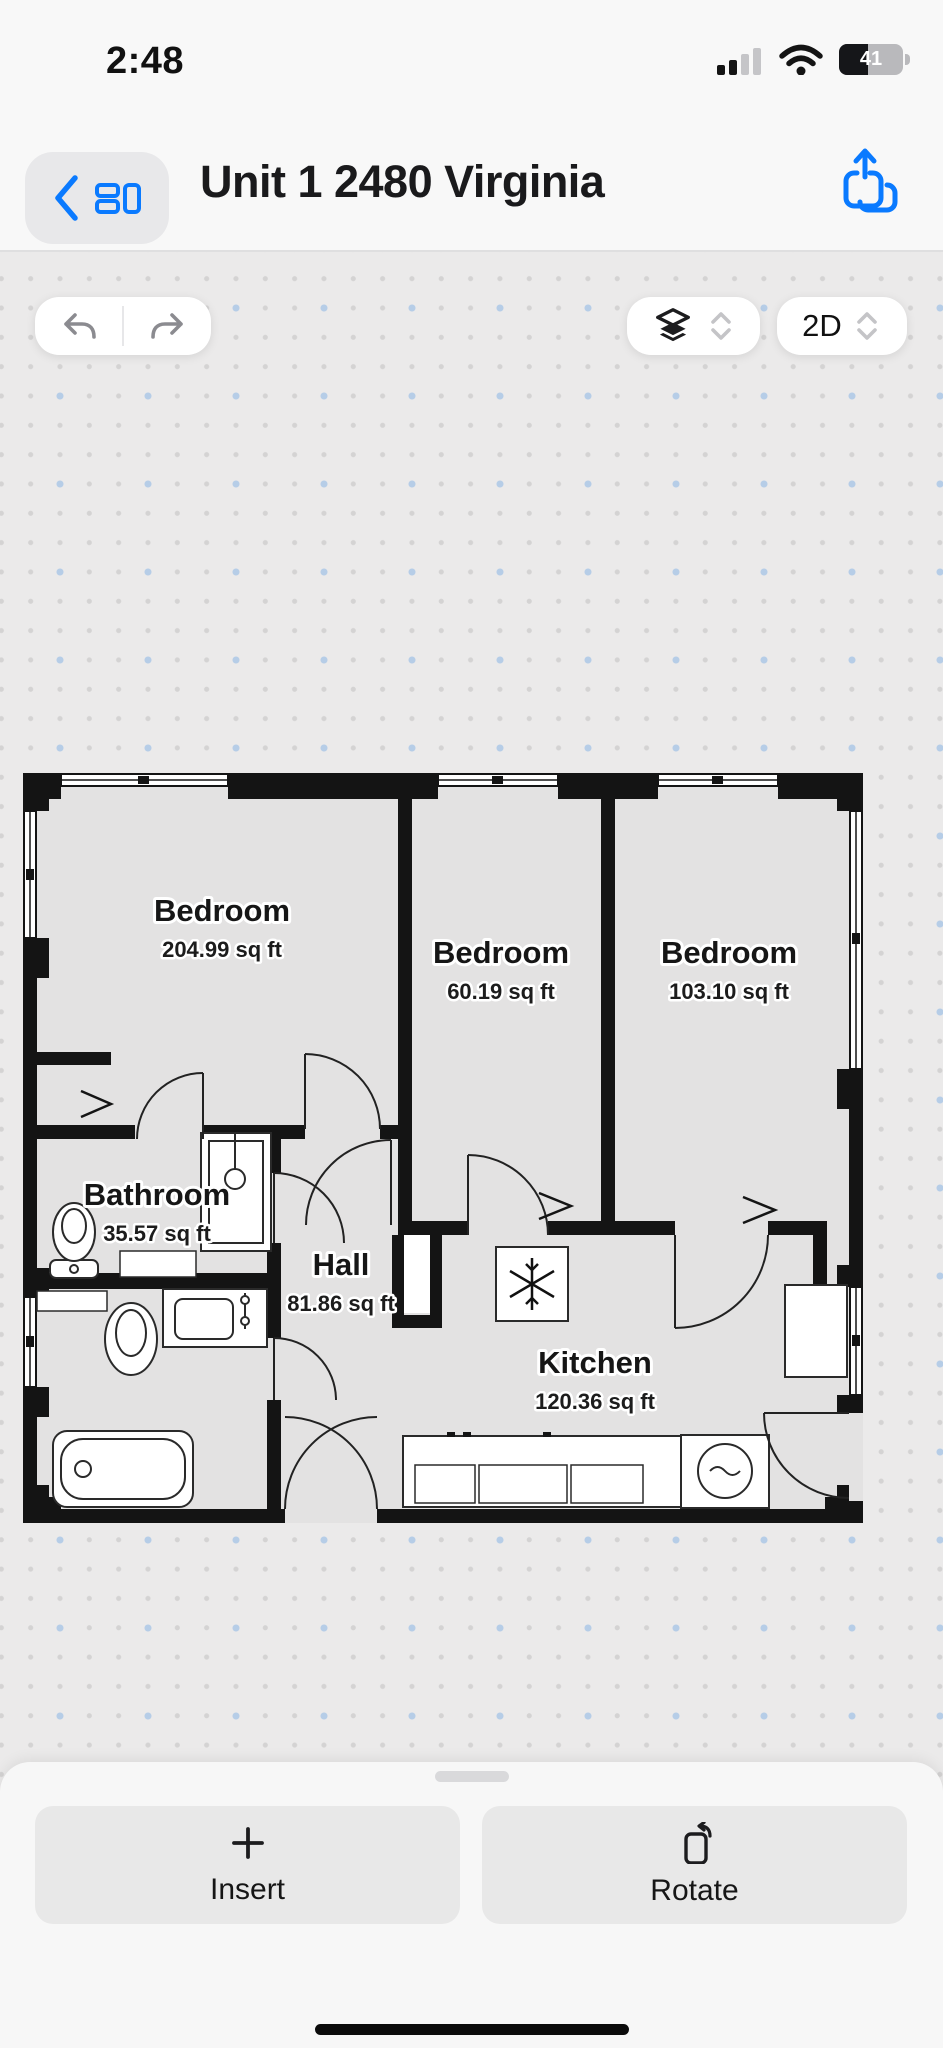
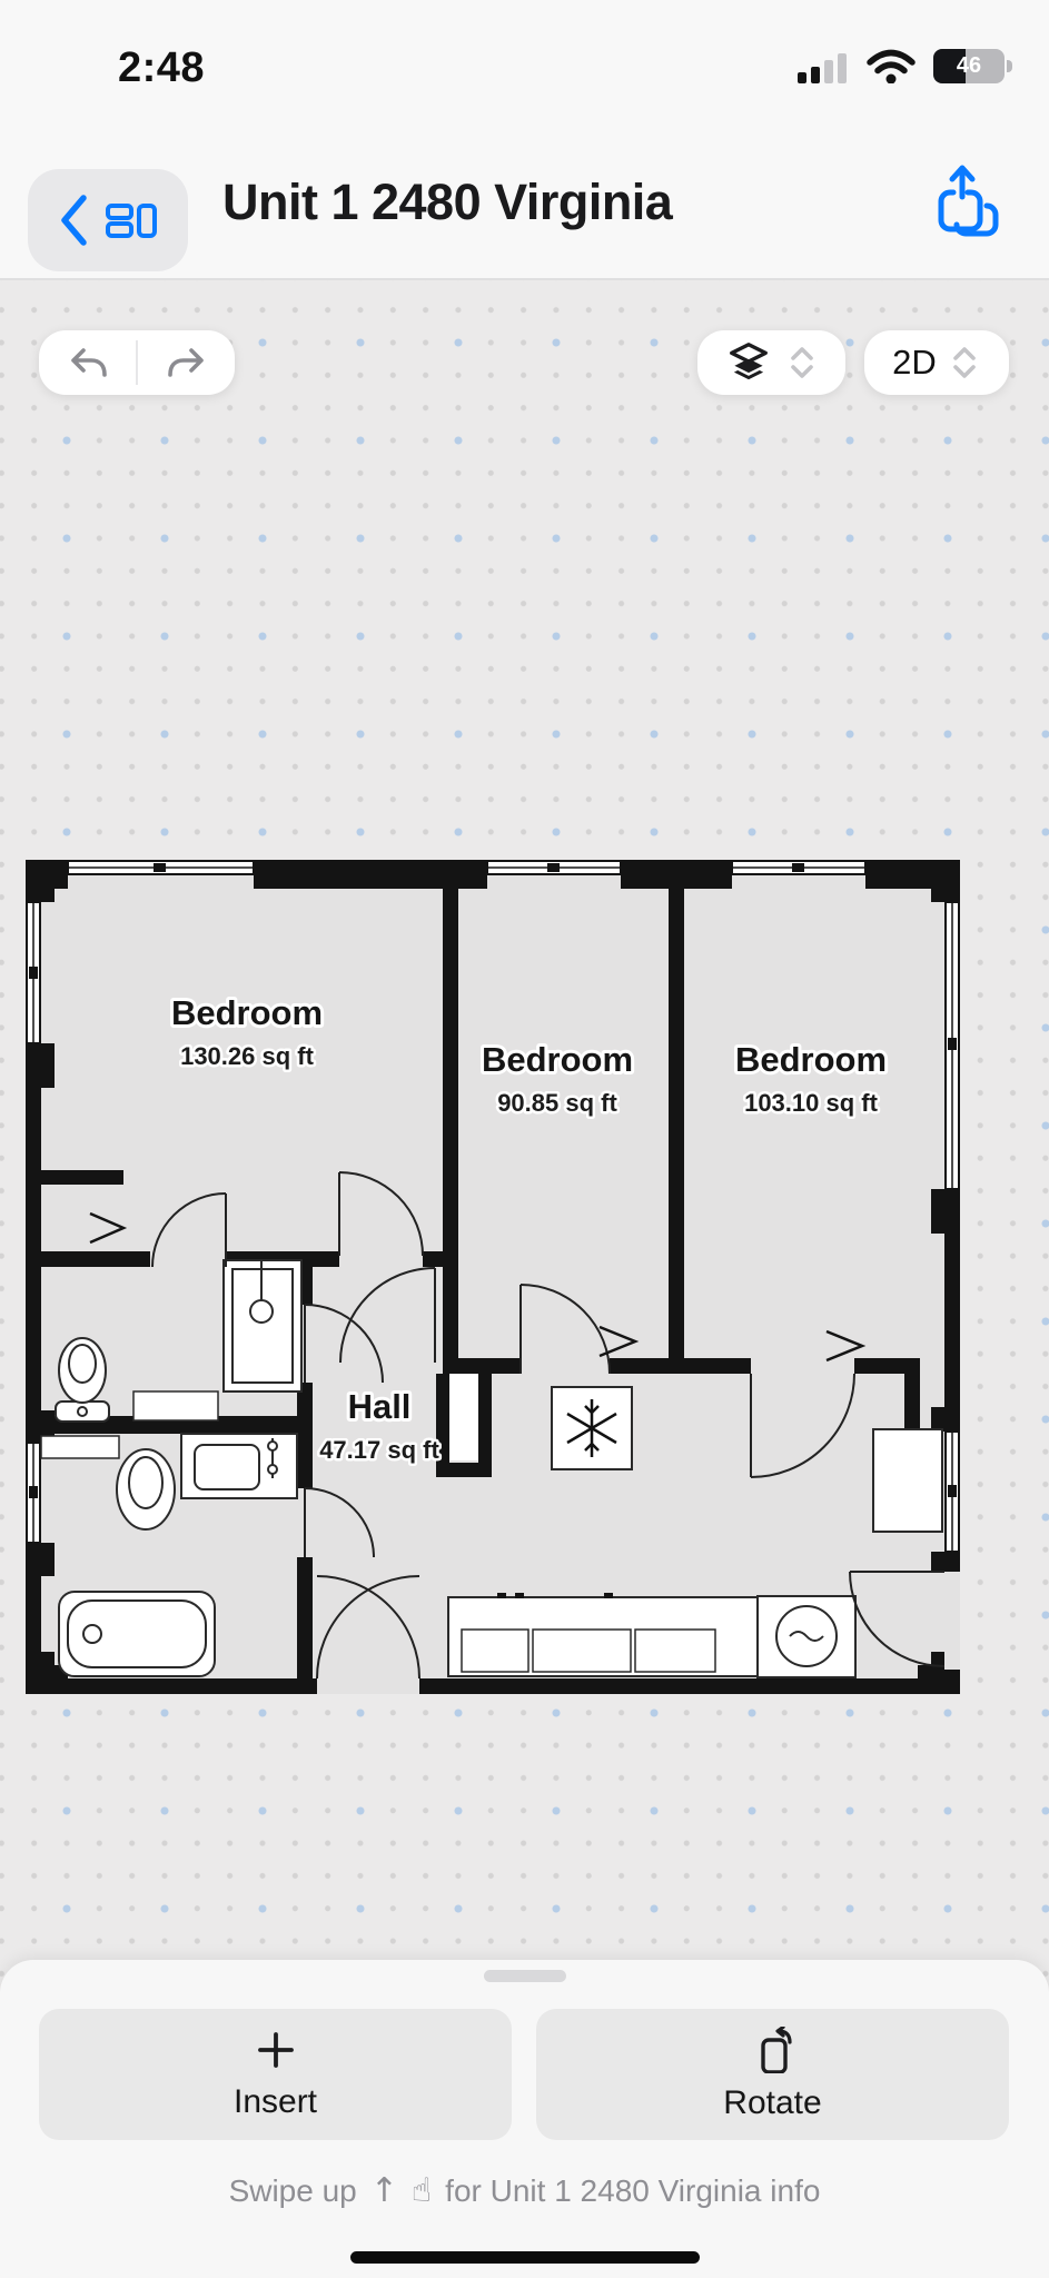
  2:48
- 41
+ 46
  Unit 1 2480 Virginia
  2D
  Bedroom
- 204.99 sq ft
+ 130.26 sq ft
  Bedroom
- 60.19 sq ft
+ 90.85 sq ft
  Bedroom
  103.10 sq ft
- Bathroom
- 35.57 sq ft
  Hall
- 81.86 sq ft
+ 47.17 sq ft
- Kitchen
- 120.36 sq ft
  Insert
  Rotate
+ Swipe up
+ ↑
+ ☝
+ for Unit 1 2480 Virginia info
